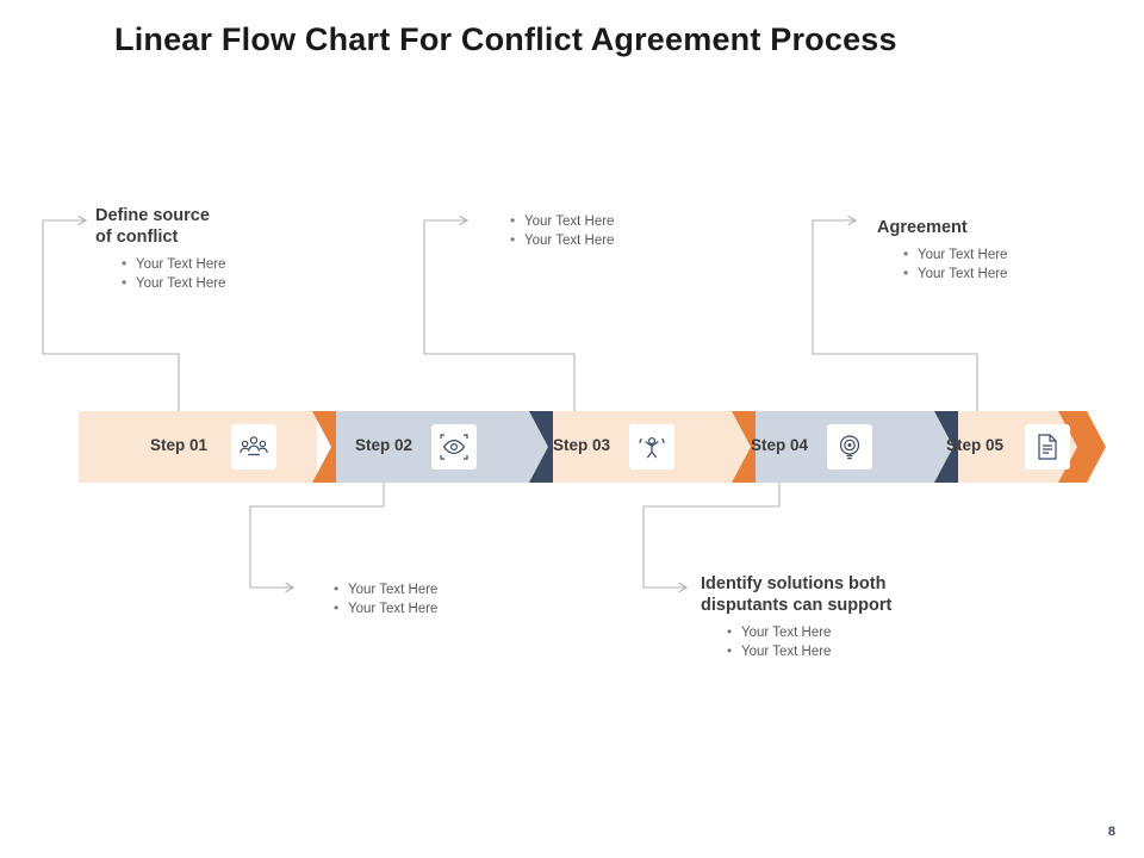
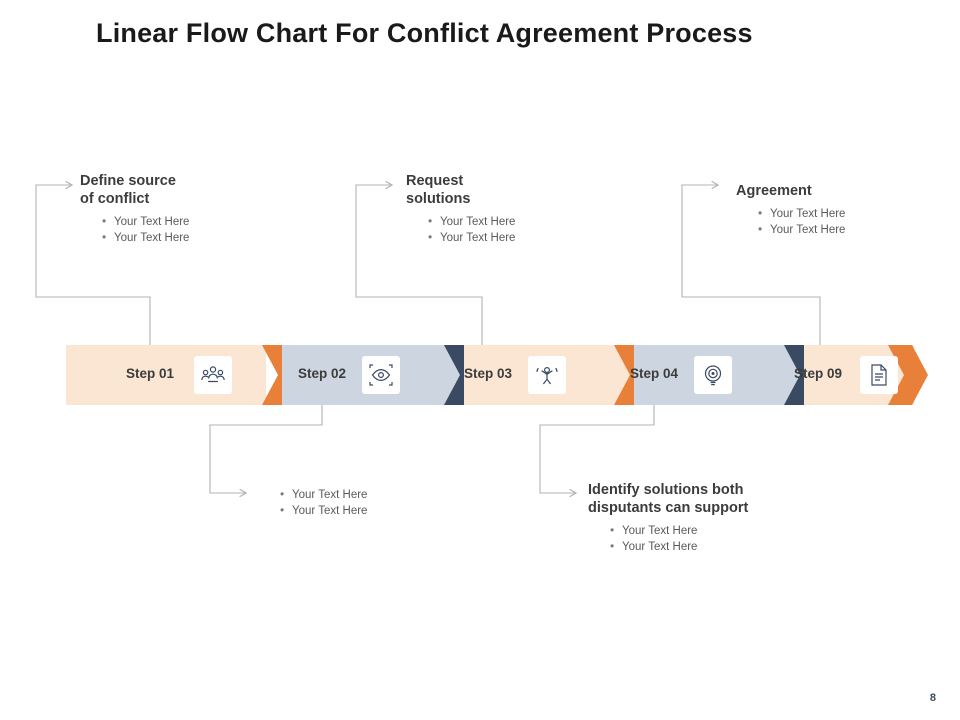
  Linear Flow Chart For Conflict Agreement Process
  Step 01
  Step 02
  Step 03
  Step 04
- Step 05
+ Step 09
  Define source
  of conflict
  Your Text Here
  Your Text Here
+ Request
+ solutions
  Your Text Here
  Your Text Here
  Agreement
  Your Text Here
  Your Text Here
  Your Text Here
  Your Text Here
  Identify solutions both
  disputants can support
  Your Text Here
  Your Text Here
  8
